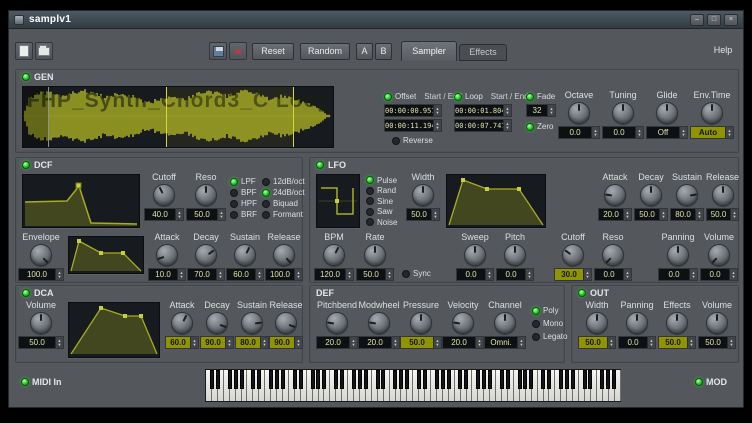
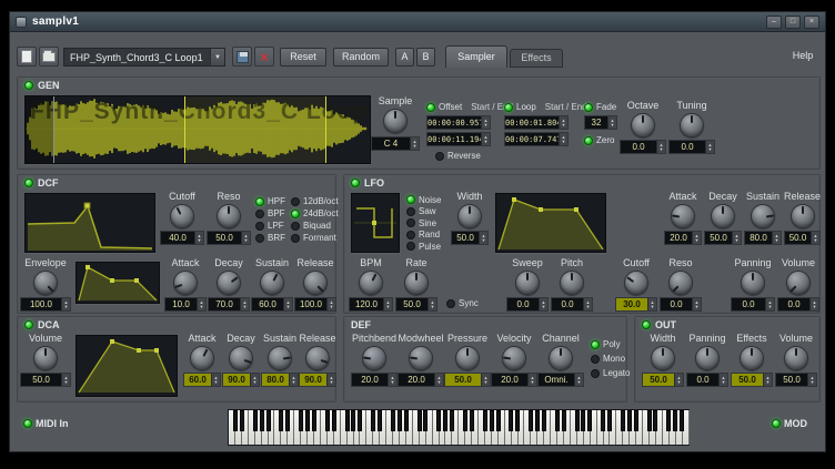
  samplv1
+ FHP_Synth_Chord3_C Loop1
  ×
  Reset
  Random
  A
  B
  Sampler
  Effects
  Help
  GEN
  FHP_Synth_Chord3_C Loop
+ Sample
+ C 4
  Offset
  Start / E
  00:00:00.95
  00:00:11.19
  Reverse
  Loop
  Start / En
  00:00:01.80
  00:00:07.74
  Fade
  32
  Zero
  Octave
  0.0
  Tuning
  0.0
- Glide
- Off
- Env.Time
- Auto
  DCF
  Cutoff
  40.0
  Reso
  50.0
- LPF
+ HPF
  BPF
- HPF
+ LPF
  BRF
  12dB/oct
  24dB/oct
  Biquad
  Formant
  Envelope
  100.0
  Attack
  10.0
  Decay
  70.0
  Sustain
  60.0
  Release
  100.0
  LFO
- Pulse
+ Noise
- Rand
+ Saw
  Sine
- Saw
+ Rand
- Noise
+ Pulse
  Width
  50.0
  Attack
  20.0
  Decay
  50.0
  Sustain
  80.0
  Release
  50.0
  BPM
  120.0
  Rate
  50.0
  Sync
  Sweep
  0.0
  Pitch
  0.0
  Cutoff
  30.0
  Reso
  0.0
  Panning
  0.0
  Volume
  0.0
  DCA
  Volume
  50.0
  Attack
  60.0
  Decay
  90.0
  Sustain
  80.0
  Release
  90.0
  DEF
  Pitchbend
  20.0
  Modwheel
  20.0
  Pressure
  50.0
  Velocity
  20.0
  Channel
  Omni.
  Poly
  Mono
  Legato
  OUT
  Width
  50.0
  Panning
  0.0
  Effects
  50.0
  Volume
  50.0
  MIDI In
  MOD
